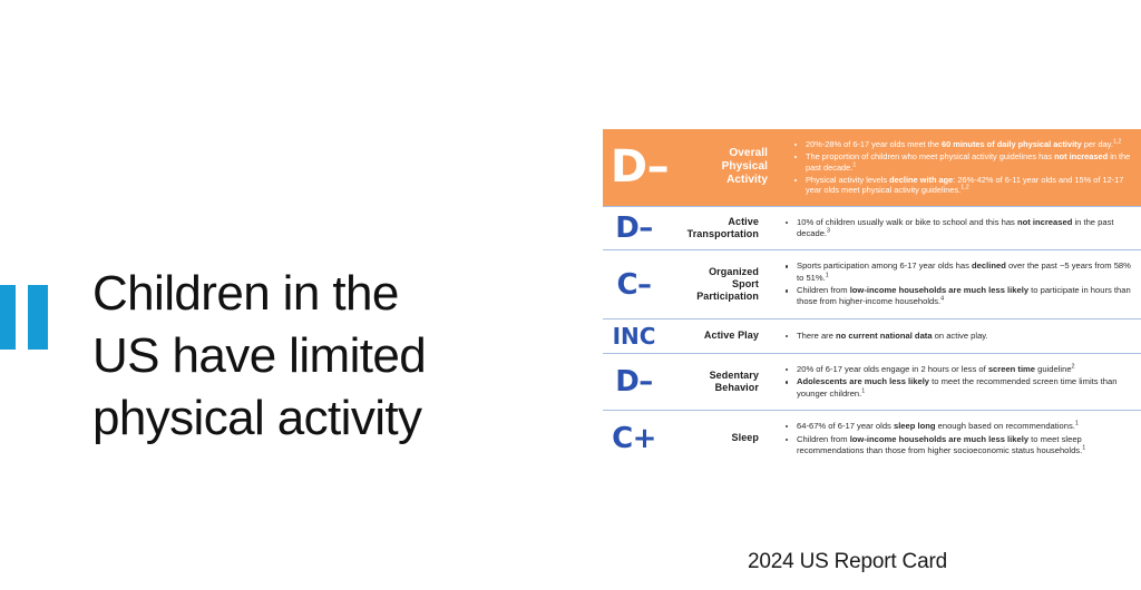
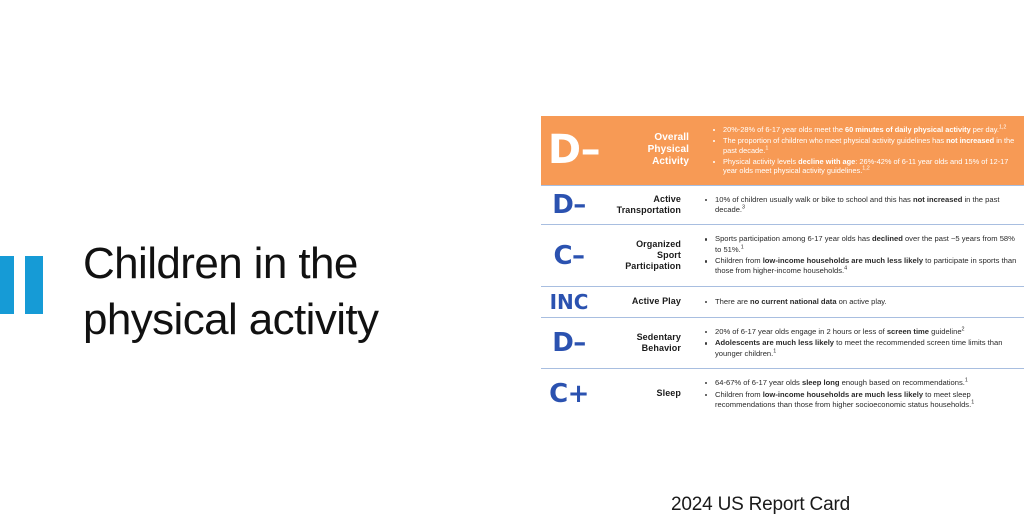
  Children in the
- US have limited
  physical activity
  D–
  Overall
  Physical
  Activity
  20%-28% of 6-17 year olds meet the 60 minutes of daily physical activity per day.
  The proportion of children who meet physical activity guidelines has not increased in the past decade.
  Physical activity levels decline with age: 26%-42% of 6-11 year olds and 15% of 12-17 year olds meet physical activity guidelines.
  D–
  Active
  Transportation
  10% of children usually walk or bike to school and this has not increased in the past decade.
  C–
  Organized
  Sport
  Participation
  Sports participation among 6-17 year olds has declined over the past ~5 years from 58% to 51%.
- Children from low-income households are much less likely to participate in hours than those from higher-income households.
+ Children from low-income households are much less likely to participate in sports than those from higher-income households.
  INC
  Active Play
  There are no current national data on active play.
  D–
  Sedentary
  Behavior
  20% of 6-17 year olds engage in 2 hours or less of screen time guideline
  Adolescents are much less likely to meet the recommended screen time limits than younger children.
  C+
  Sleep
  64-67% of 6-17 year olds sleep long enough based on recommendations.
  Children from low-income households are much less likely to meet sleep recommendations than those from higher socioeconomic status households.
  2024 US Report Card
